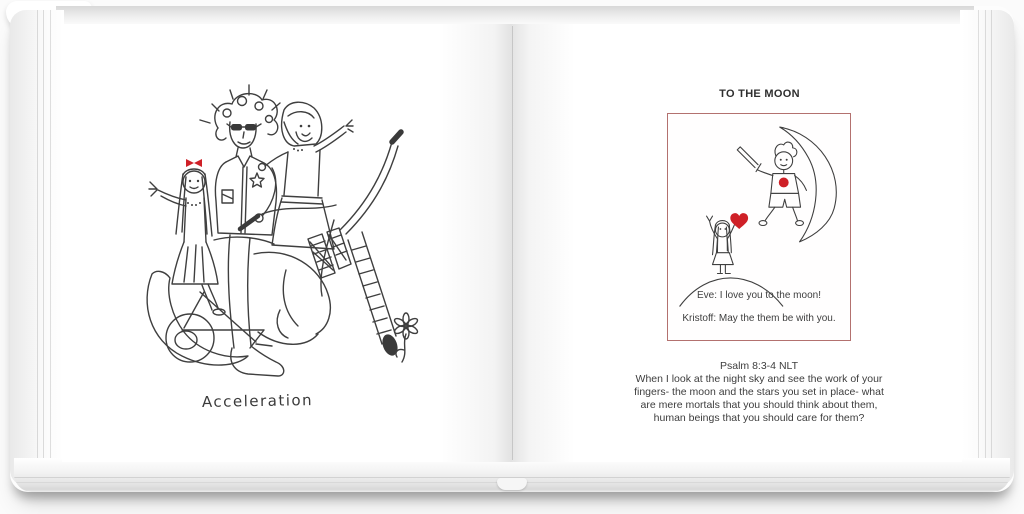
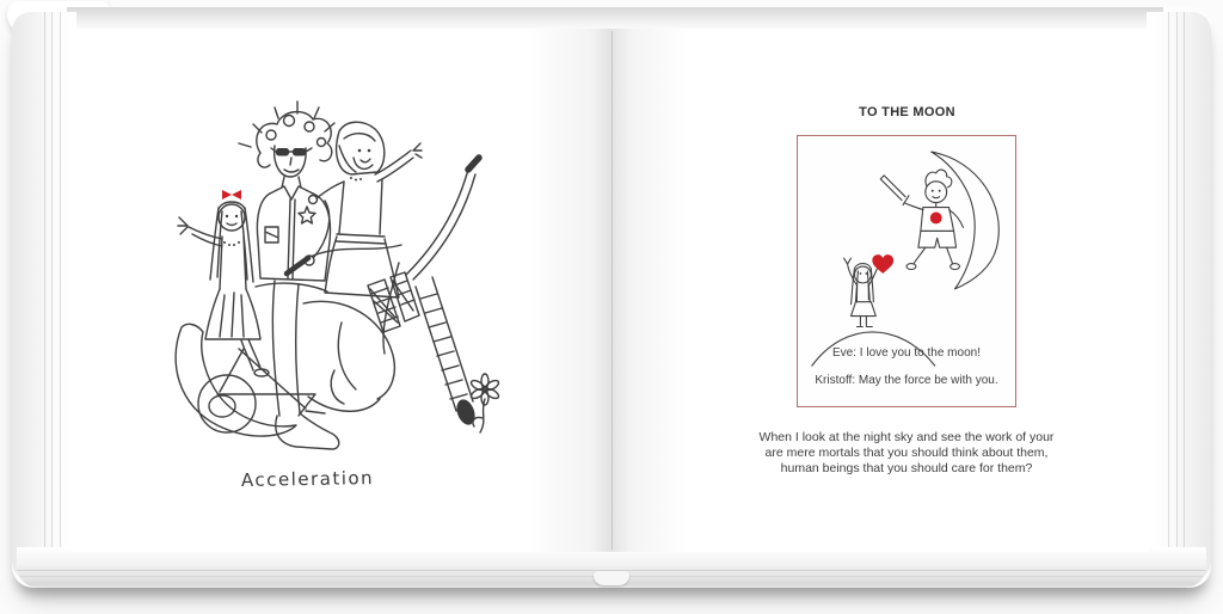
  Acceleration
  TO THE MOON
  Eve: I love you to the moon!
- Kristoff: May the them be with you.
+ Kristoff: May the force be with you.
- Psalm 8:3-4 NLT
  When I look at the night sky and see the work of your
- fingers- the moon and the stars you set in place- what
  are mere mortals that you should think about them,
  human beings that you should care for them?
